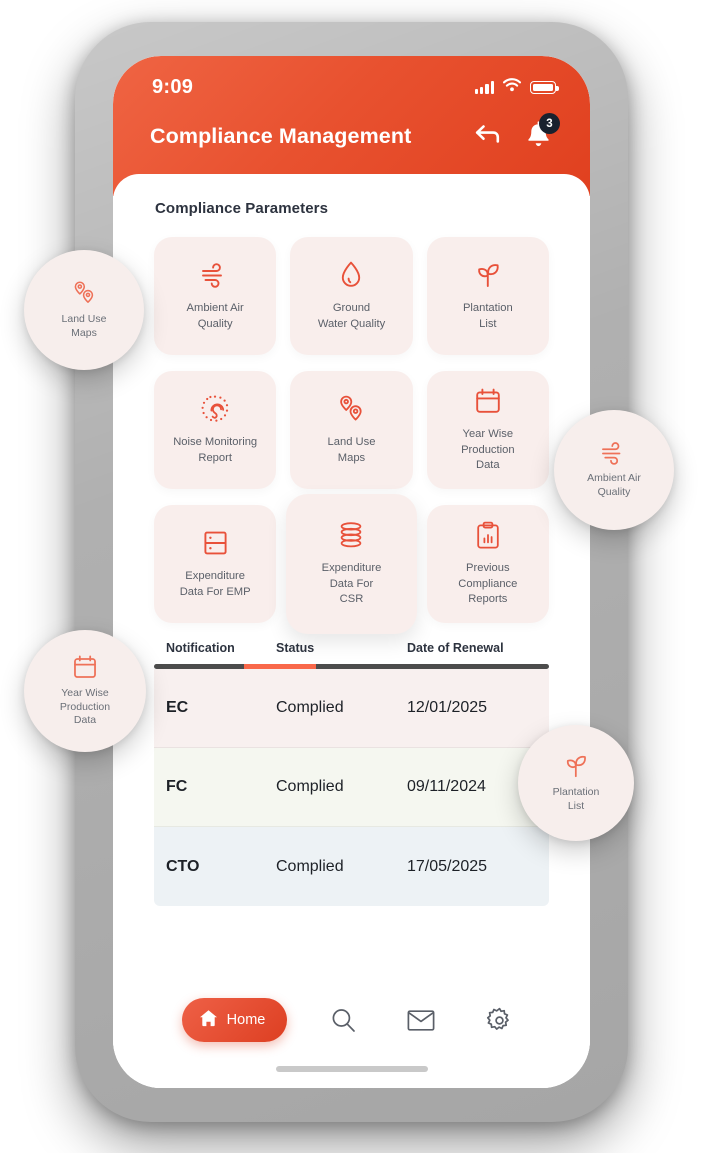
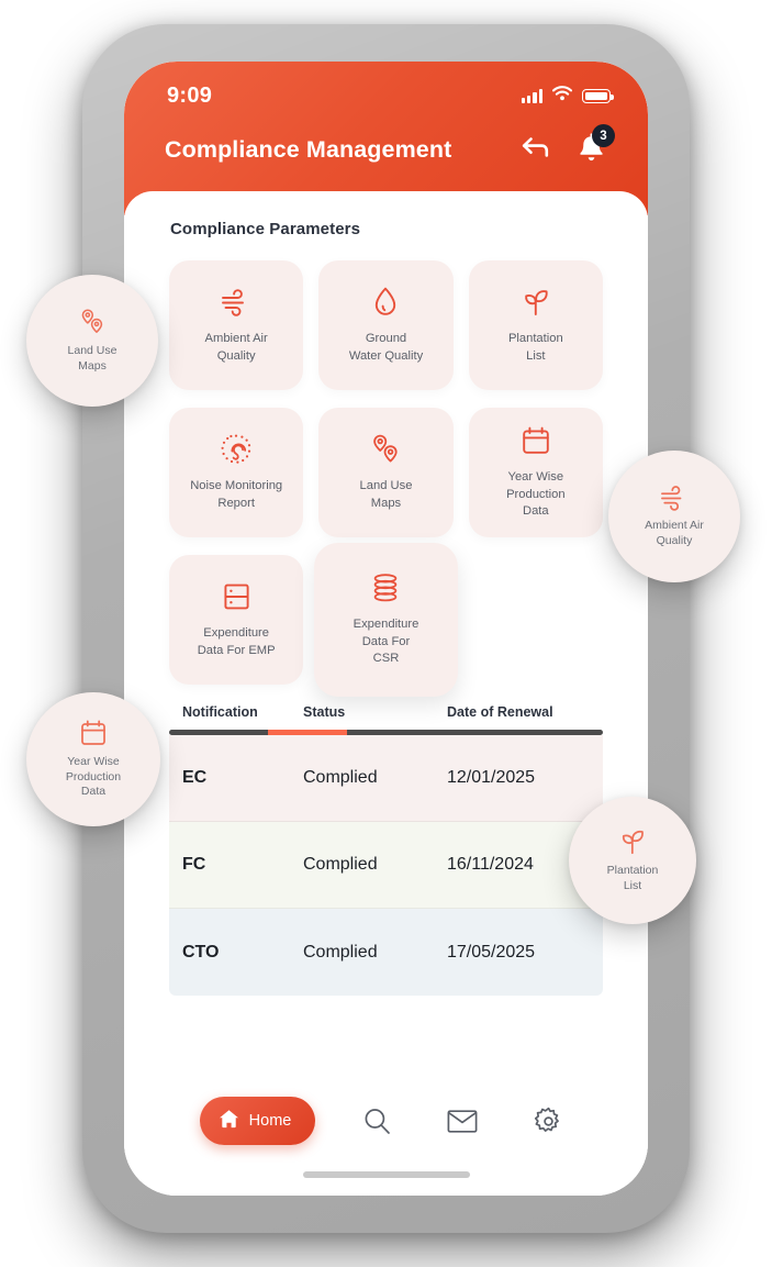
  9:09
  Compliance Management
  3
  Compliance Parameters
  Ambient Air
  Quality
  Ground
  Water Quality
  Plantation
  List
  Noise Monitoring
  Report
  Land Use
  Maps
  Year Wise
  Production
  Data
  Expenditure
  Data For EMP
  Expenditure
  Data For
  CSR
- Previous
- Compliance
- Reports
  Notification
  Status
  Date of Renewal
  EC
  Complied
  12/01/2025
  FC
  Complied
- 09/11/2024
+ 16/11/2024
  CTO
  Complied
  17/05/2025
  Home
  Land Use
  Maps
  Ambient Air
  Quality
  Year Wise
  Production
  Data
  Plantation
  List
